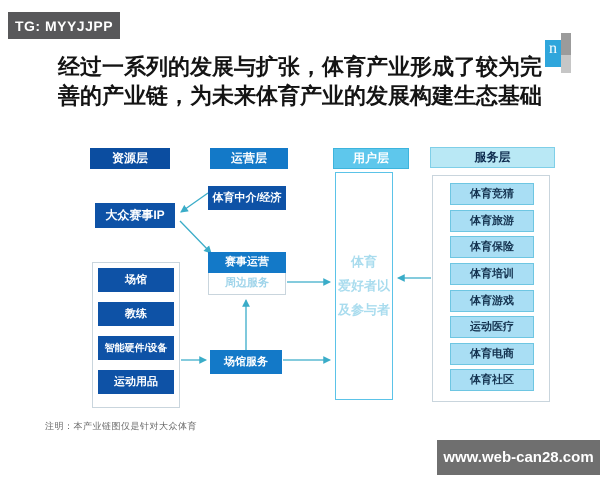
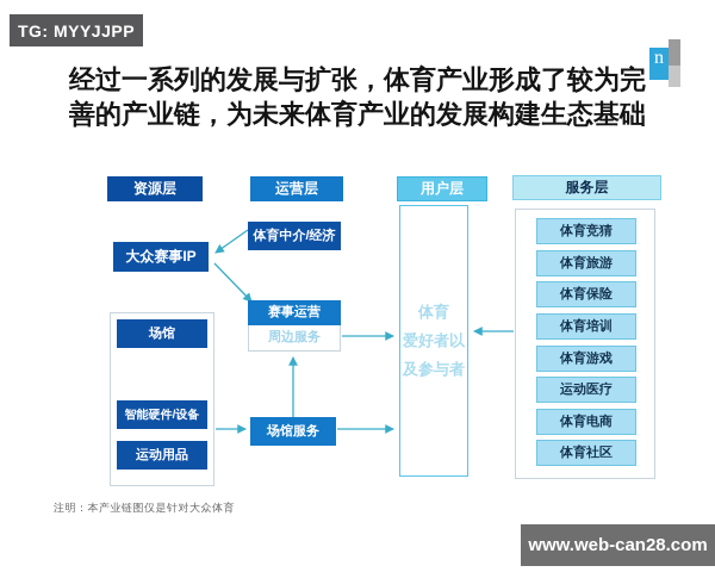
  TG: MYYJJPP
  经过一系列的发展与扩张，体育产业形成了较为完
  善的产业链，为未来体育产业的发展构建生态基础
  n
  资源层
  运营层
  用户层
  服务层
  大众赛事IP
  场馆
- 教练
  智能硬件/设备
  运动用品
  体育中介/经济
  赛事运营
  周边服务
  场馆服务
  体育
  爱好者以
  及参与者
  体育竞猜
  体育旅游
  体育保险
  体育培训
  体育游戏
  运动医疗
  体育电商
  体育社区
  注明：本产业链图仅是针对大众体育
  www.web-can28.com
